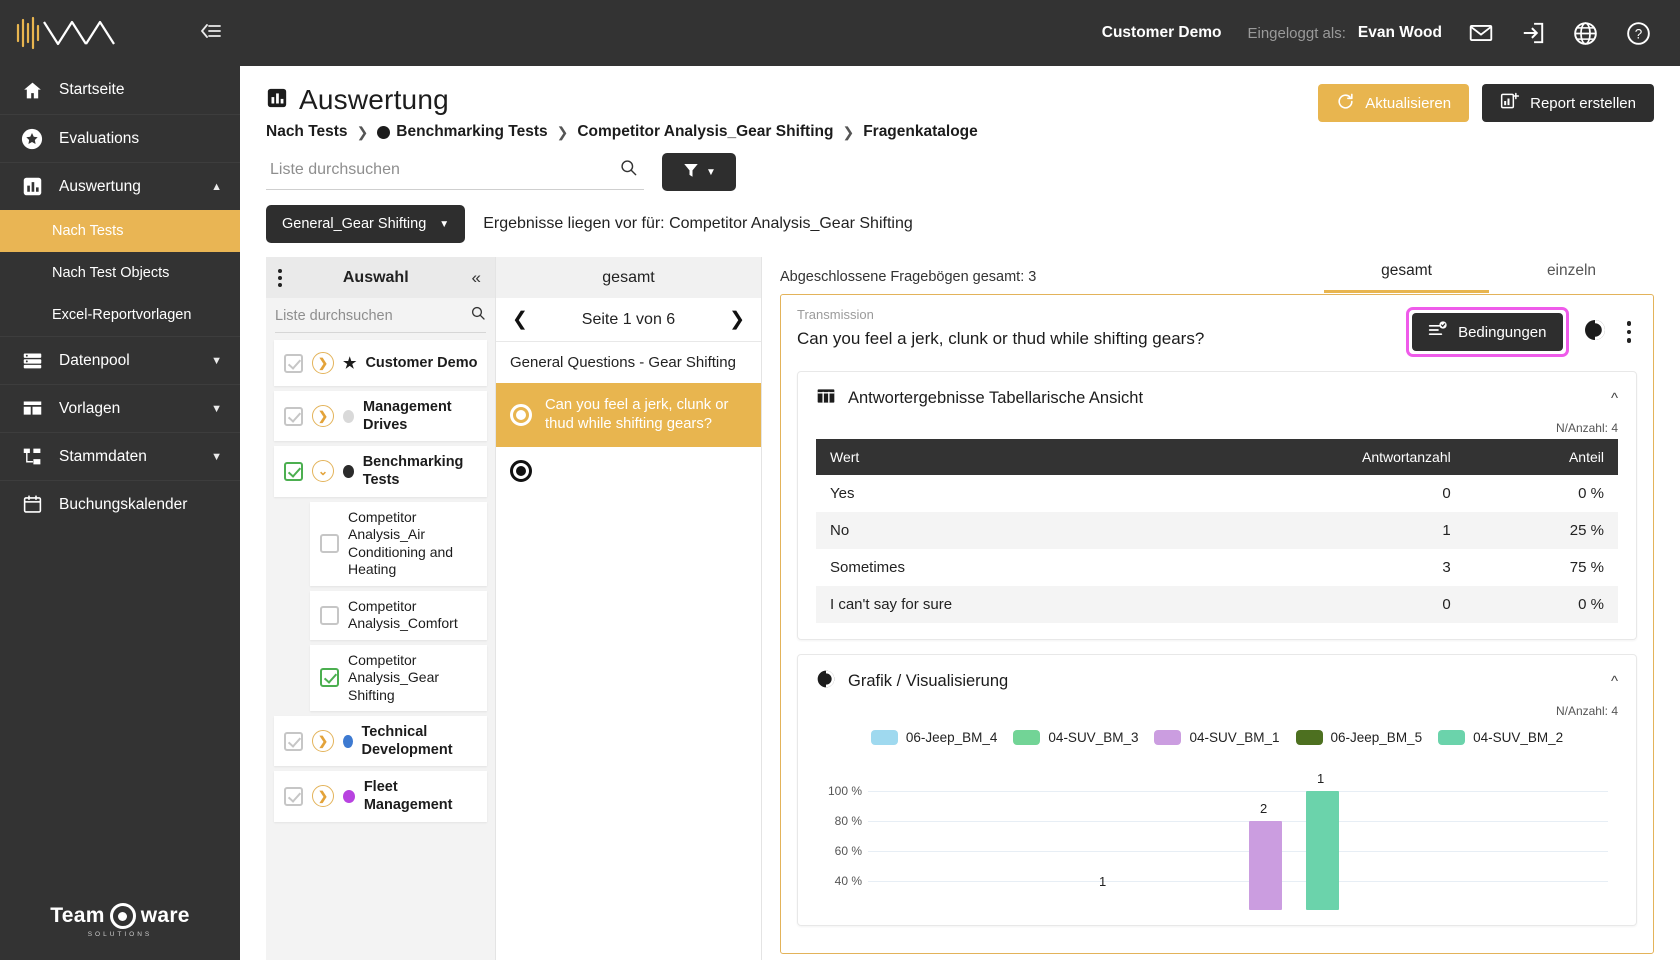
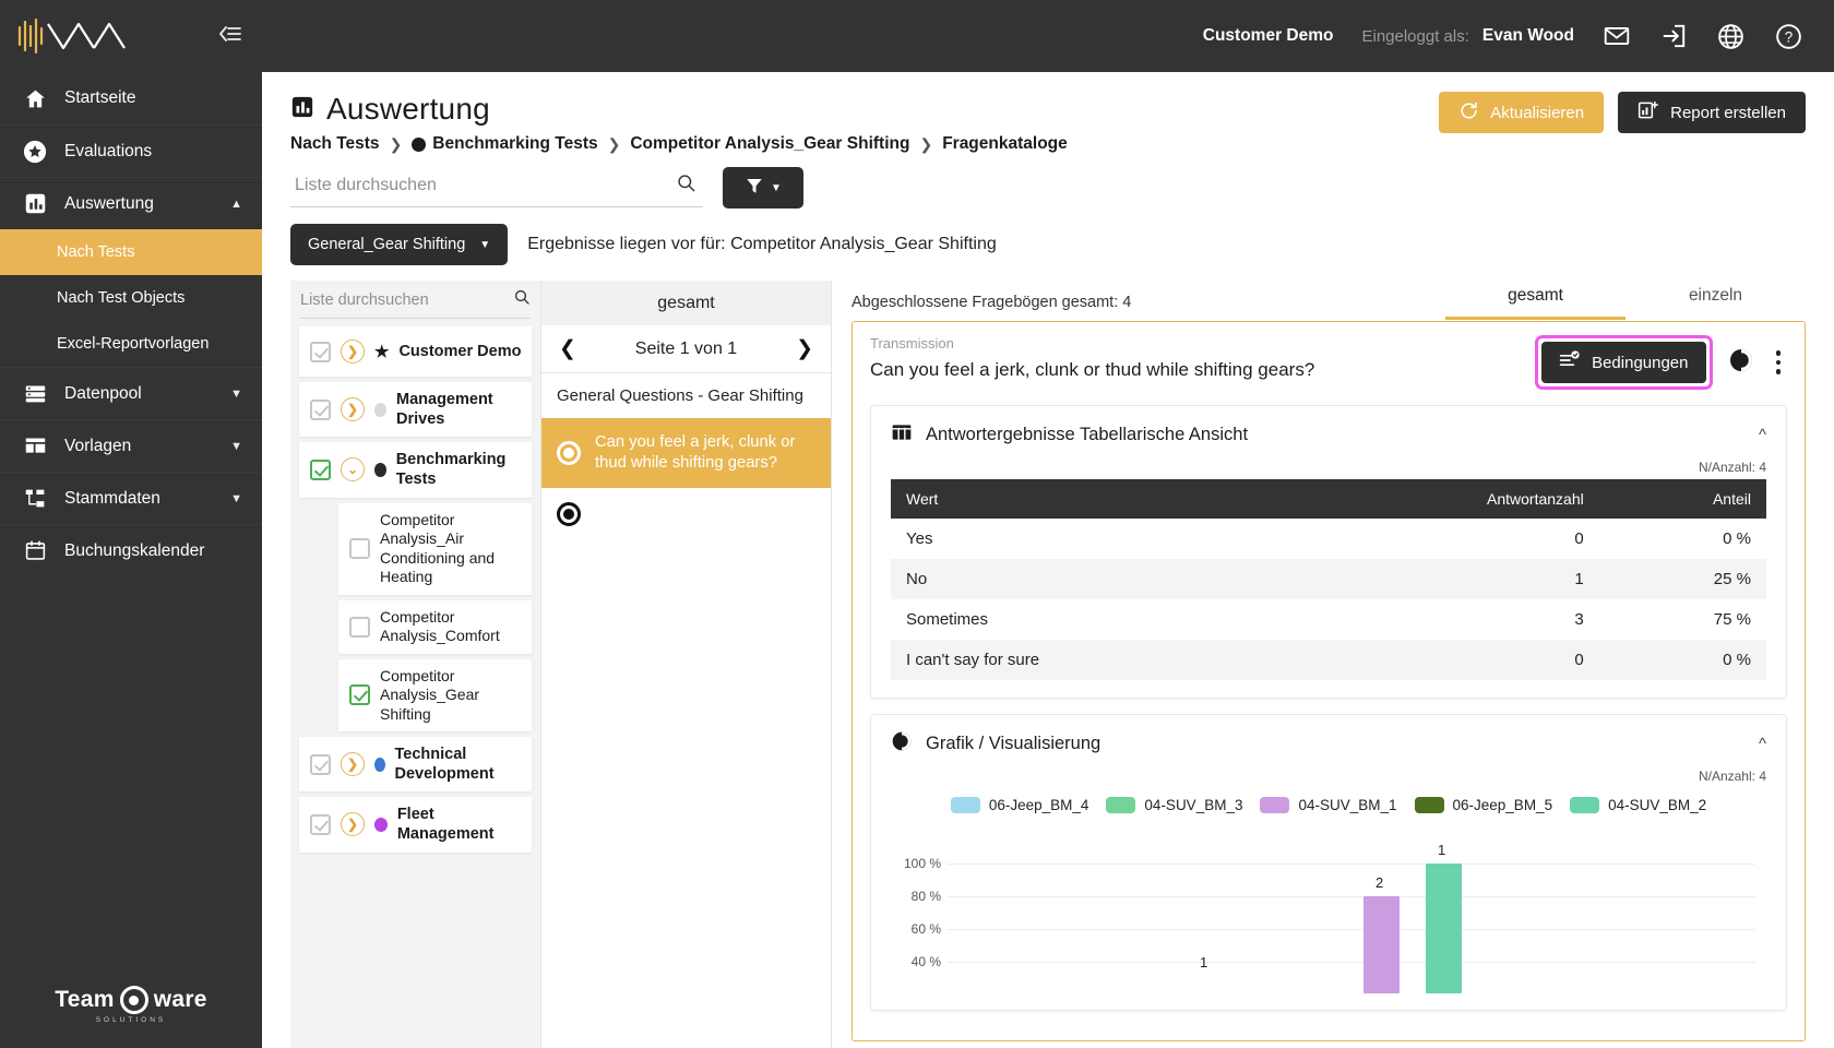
  Startseite
  Evaluations
  Auswertung
  ▲
  Nach Tests
  Nach Test Objects
  Excel-Reportvorlagen
  Datenpool
  ▼
  Vorlagen
  ▼
  Stammdaten
  ▼
  Buchungskalender
  Team
  ware
  Customer Demo
  Eingeloggt als:
  Evan Wood
  ?
  Auswertung
  Nach Tests
  ❯
  Benchmarking Tests
  ❯
  Competitor Analysis_Gear Shifting
  ❯
  Fragenkataloge
  Aktualisieren
  Report erstellen
  Liste durchsuchen
  ▼
  General_Gear Shifting
  ▼
  Ergebnisse liegen vor für: Competitor Analysis_Gear Shifting
  gesamt
  einzeln
- Auswahl
- «
  Liste durchsuchen
  ❯
  ★
  Customer Demo
  ❯
  Management Drives
  ⌄
  Benchmarking Tests
  Competitor Analysis_Air Conditioning and Heating
  Competitor Analysis_Comfort
  Competitor Analysis_Gear Shifting
  ❯
  Technical Development
  ❯
  Fleet Management
  gesamt
  ❮
- Seite 1 von 6
+ Seite 1 von 1
  ❯
  General Questions - Gear Shifting
  Can you feel a jerk, clunk or thud while shifting gears?
- Abgeschlossene Fragebögen gesamt: 3
+ Abgeschlossene Fragebögen gesamt: 4
  Transmission
  Can you feel a jerk, clunk or thud while shifting gears?
  Bedingungen
  Antwortergebnisse Tabellarische Ansicht
  ^
  N/Anzahl: 4
  Wert	Antwortanzahl	Anteil
  Yes	0	0 %
  No	1	25 %
  Sometimes	3	75 %
  I can't say for sure	0	0 %
  Grafik / Visualisierung
  ^
  N/Anzahl: 4
  06-Jeep_BM_4
  04-SUV_BM_3
  04-SUV_BM_1
  06-Jeep_BM_5
  04-SUV_BM_2
  100 %
  80 %
  60 %
  40 %
  1
  2
  1
